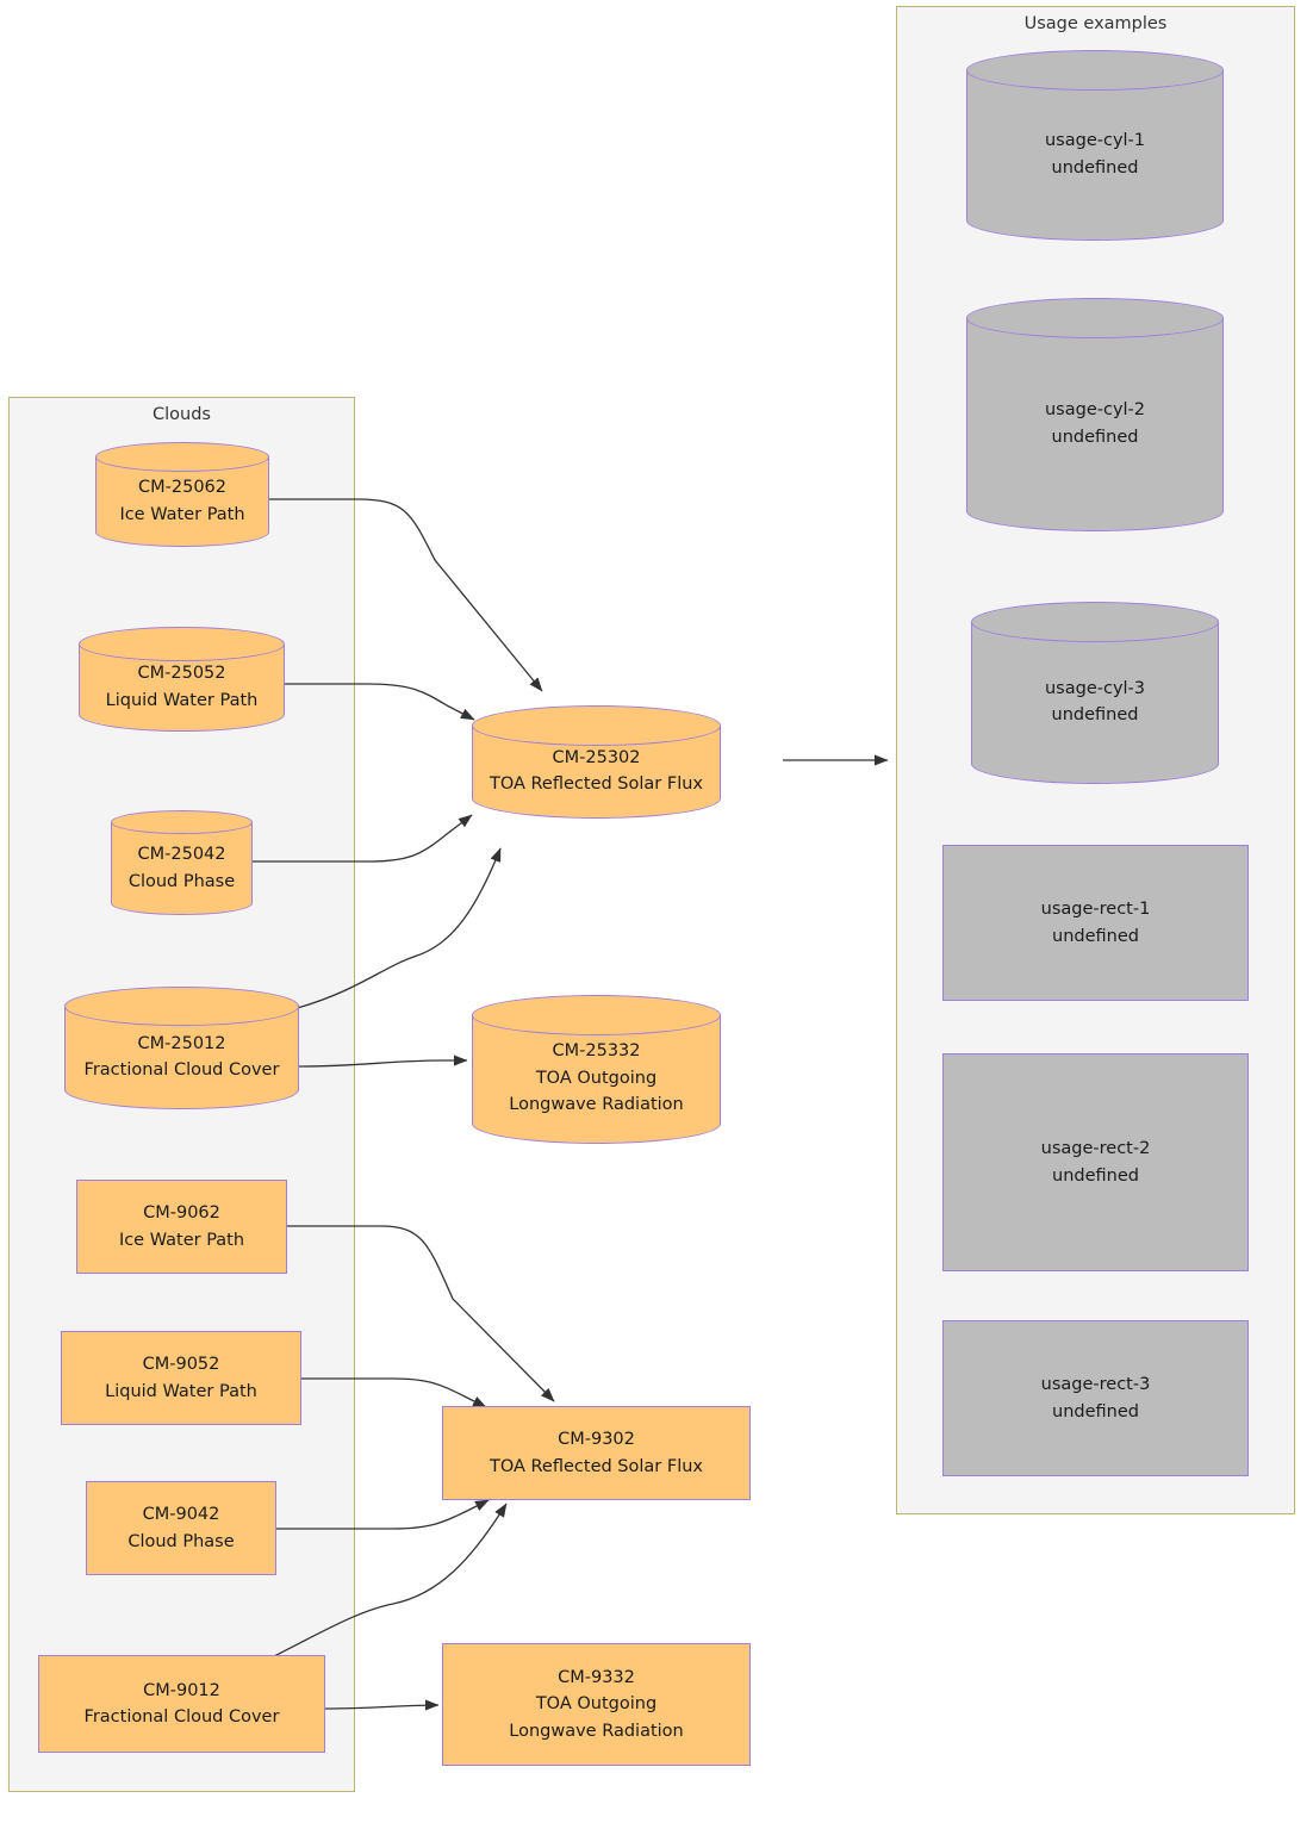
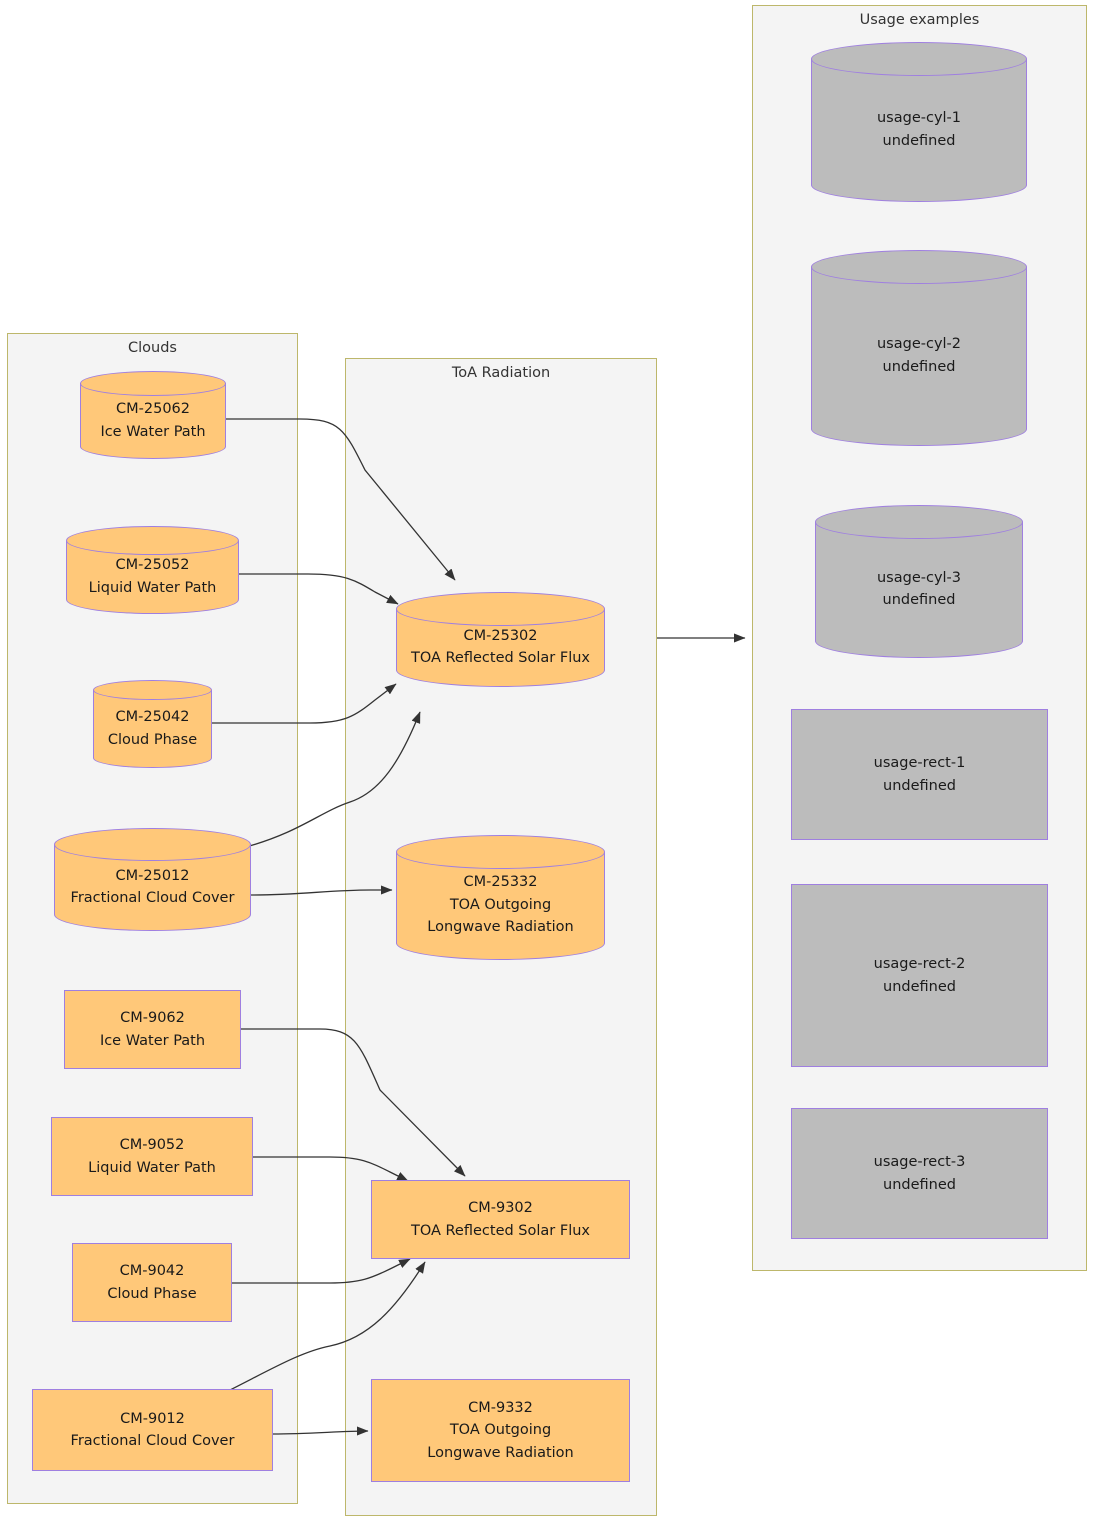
  Clouds
+ ToA Radiation
  Usage examples
  CM-25062
  Ice Water Path
  CM-25052
  Liquid Water Path
  CM-25042
  Cloud Phase
  CM-25012
  Fractional Cloud Cover
  CM-9062
  Ice Water Path
  CM-9052
  Liquid Water Path
  CM-9042
  Cloud Phase
  CM-9012
  Fractional Cloud Cover
  CM-25302
  TOA Reflected Solar Flux
  CM-25332
  TOA Outgoing
  Longwave Radiation
  CM-9302
  TOA Reflected Solar Flux
  CM-9332
  TOA Outgoing
  Longwave Radiation
  usage-cyl-1
  undefined
  usage-cyl-2
  undefined
  usage-cyl-3
  undefined
  usage-rect-1
  undefined
  usage-rect-2
  undefined
  usage-rect-3
  undefined
